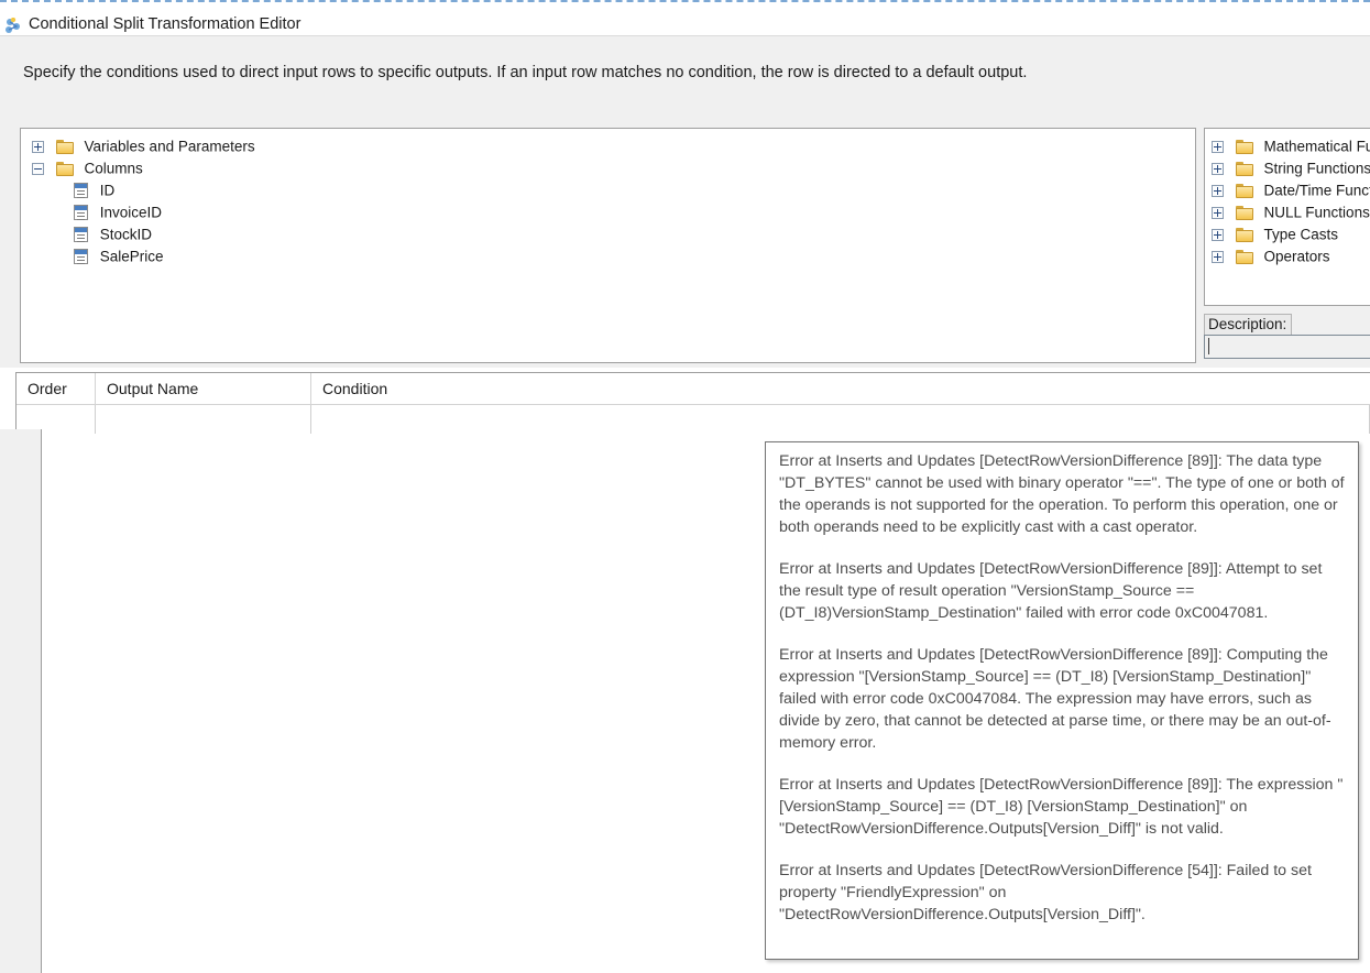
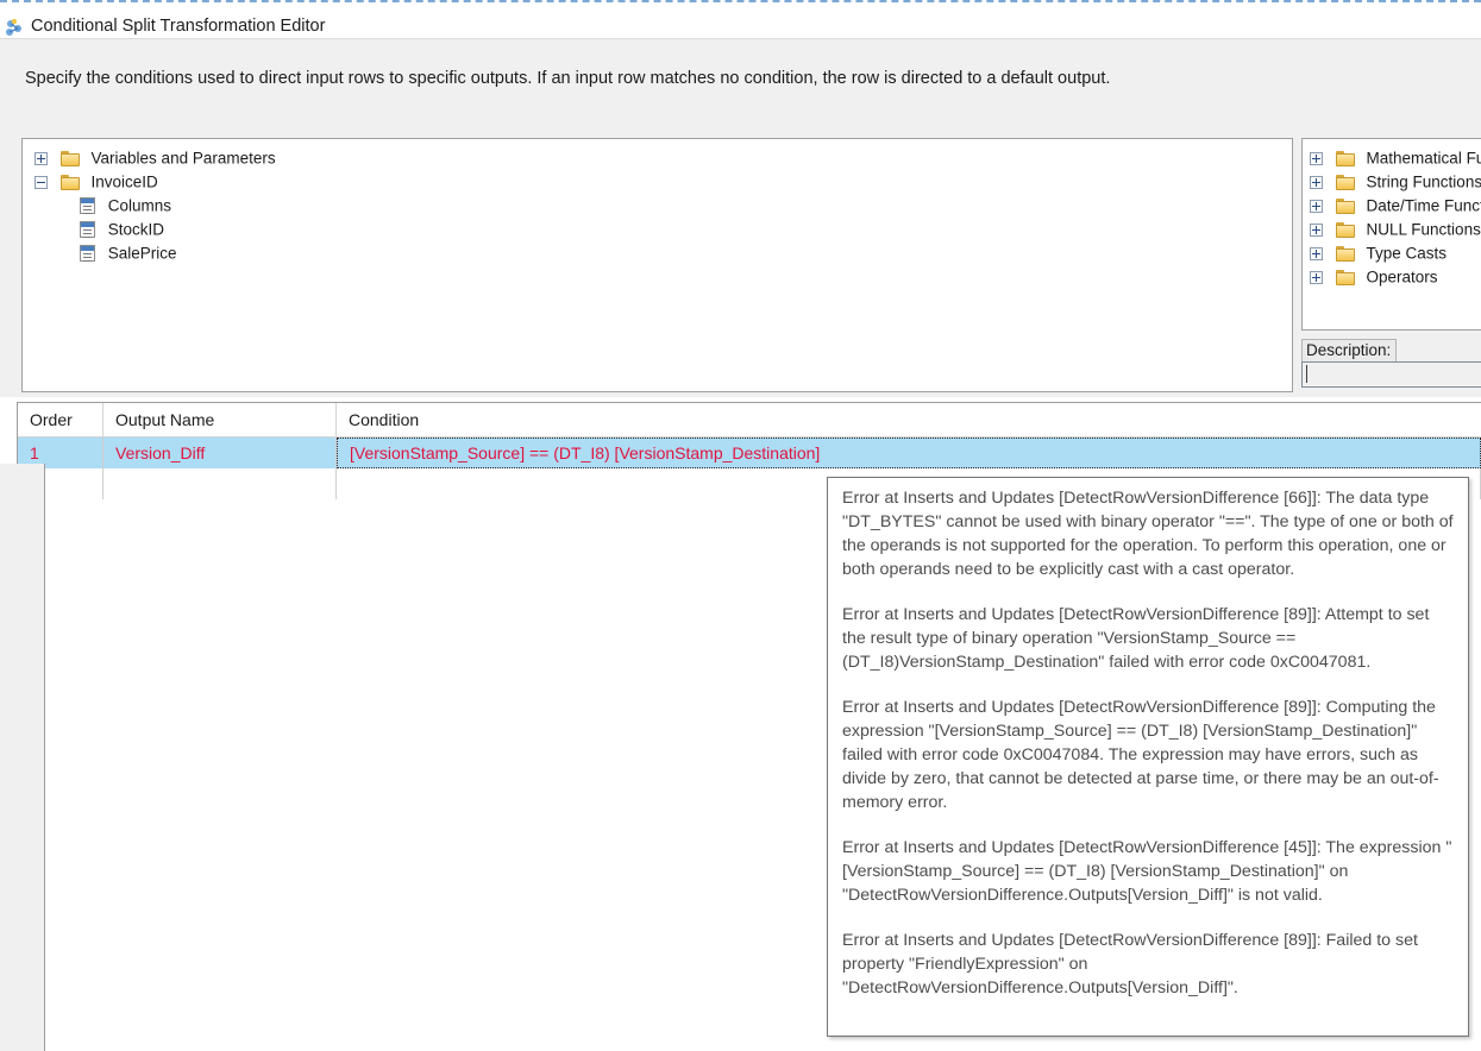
  Conditional Split Transformation Editor
  Specify the conditions used to direct input rows to specific outputs. If an input row matches no condition, the row is directed to a default output.
  Variables and Parameters
- Columns
+ InvoiceID
- ID
- InvoiceID
+ Columns
  StockID
  SalePrice
  Mathematical F
  String Functions
  Date/Time Func
  NULL Functions
  Type Casts
  Operators
  Description:
  Order Output Name Condition
+ 1 Version_Diff [VersionStamp_Source] == (DT_I8) [VersionStamp_Destination]
- Error at Inserts and Updates [DetectRowVersionDifference [89]]: The data type "DT_BYTES" cannot be used with binary operator "==". The type of one or both of the operands is not supported for the operation. To perform this operation, one or both operands need to be explicitly cast with a cast operator.
+ Error at Inserts and Updates [DetectRowVersionDifference [66]]: The data type "DT_BYTES" cannot be used with binary operator "==". The type of one or both of the operands is not supported for the operation. To perform this operation, one or both operands need to be explicitly cast with a cast operator.
- Error at Inserts and Updates [DetectRowVersionDifference [89]]: Attempt to set the result type of result operation "VersionStamp_Source == (DT_I8)VersionStamp_Destination" failed with error code 0xC0047081.
+ Error at Inserts and Updates [DetectRowVersionDifference [89]]: Attempt to set the result type of binary operation "VersionStamp_Source == (DT_I8)VersionStamp_Destination" failed with error code 0xC0047081.
  Error at Inserts and Updates [DetectRowVersionDifference [89]]: Computing the expression "[VersionStamp_Source] == (DT_I8) [VersionStamp_Destination]" failed with error code 0xC0047084. The expression may have errors, such as divide by zero, that cannot be detected at parse time, or there may be an out-of-memory error.
- Error at Inserts and Updates [DetectRowVersionDifference [89]]: The expression "[VersionStamp_Source] == (DT_I8) [VersionStamp_Destination]" on "DetectRowVersionDifference.Outputs[Version_Diff]" is not valid.
+ Error at Inserts and Updates [DetectRowVersionDifference [45]]: The expression "[VersionStamp_Source] == (DT_I8) [VersionStamp_Destination]" on "DetectRowVersionDifference.Outputs[Version_Diff]" is not valid.
- Error at Inserts and Updates [DetectRowVersionDifference [54]]: Failed to set property "FriendlyExpression" on "DetectRowVersionDifference.Outputs[Version_Diff]".
+ Error at Inserts and Updates [DetectRowVersionDifference [89]]: Failed to set property "FriendlyExpression" on "DetectRowVersionDifference.Outputs[Version_Diff]".
